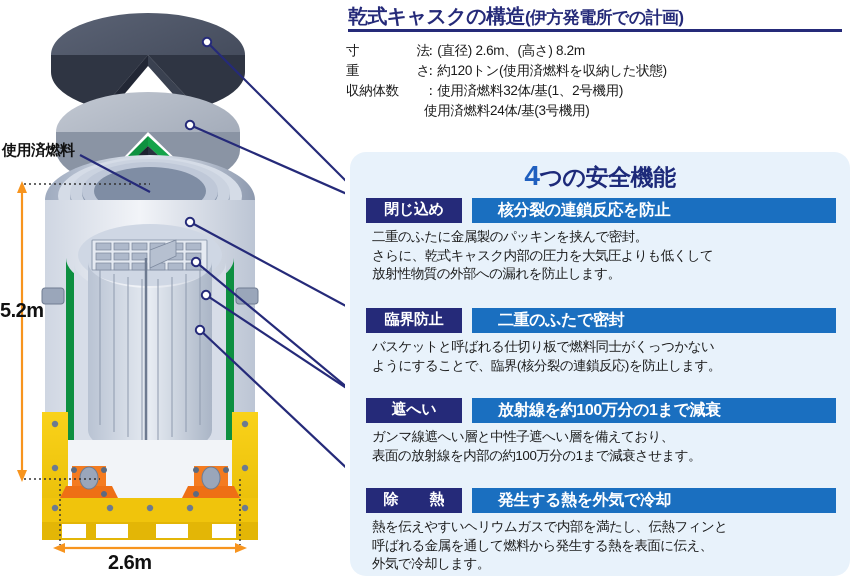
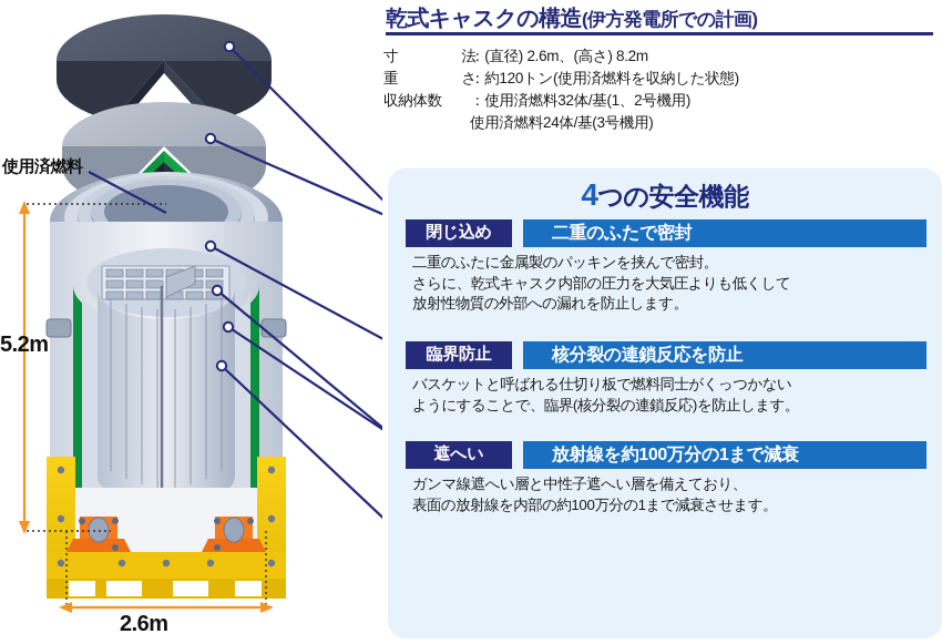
  使用済燃料
  5.2m
  2.6m
  乾式キャスクの構造(伊方発電所での計画)
  寸 ：(直径) 2.6m、(高さ) 8.2m
  重 ：約120トン(使用済燃料を収納した状態)
  収納体数 ：使用済燃料32体/基(1、2号機用)
  使用済燃料24体/基(3号機用)
  4つの安全機能
  閉じ込め
- 核分裂の連鎖反応を防止
+ 二重のふたで密封
  二重のふたに金属製のパッキンを挟んで密封。
  さらに、乾式キャスク内部の圧力を大気圧よりも低くして
  放射性物質の外部への漏れを防止します。
  臨界防止
- 二重のふたで密封
+ 核分裂の連鎖反応を防止
  バスケットと呼ばれる仕切り板で燃料同士がくっつかない
  ようにすることで、臨界(核分裂の連鎖反応)を防止します。
  遮へい
  放射線を約100万分の1まで減衰
  ガンマ線遮へい層と中性子遮へい層を備えており、
  表面の放射線を内部の約100万分の1まで減衰させます。
- 除 熱
- 発生する熱を外気で冷却
- 熱を伝えやすいヘリウムガスで内部を満たし、伝熱フィンと
- 呼ばれる金属を通して燃料から発生する熱を表面に伝え、
- 外気で冷却します。
